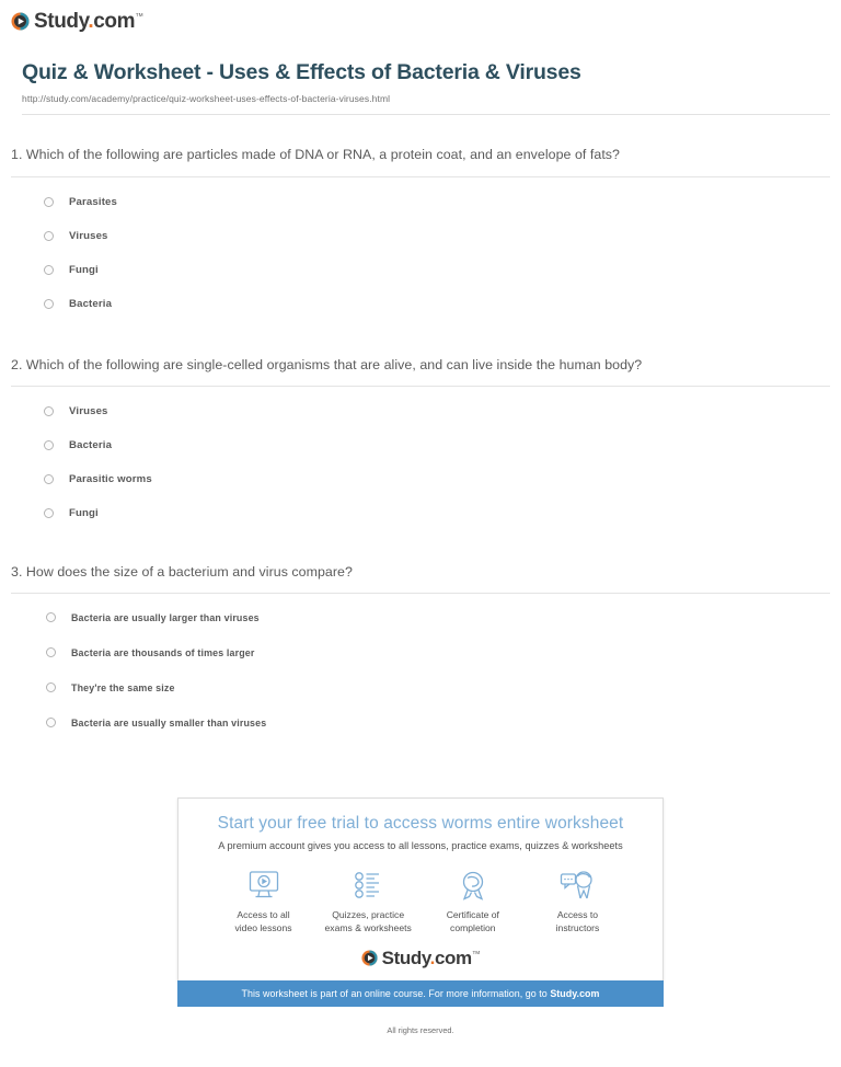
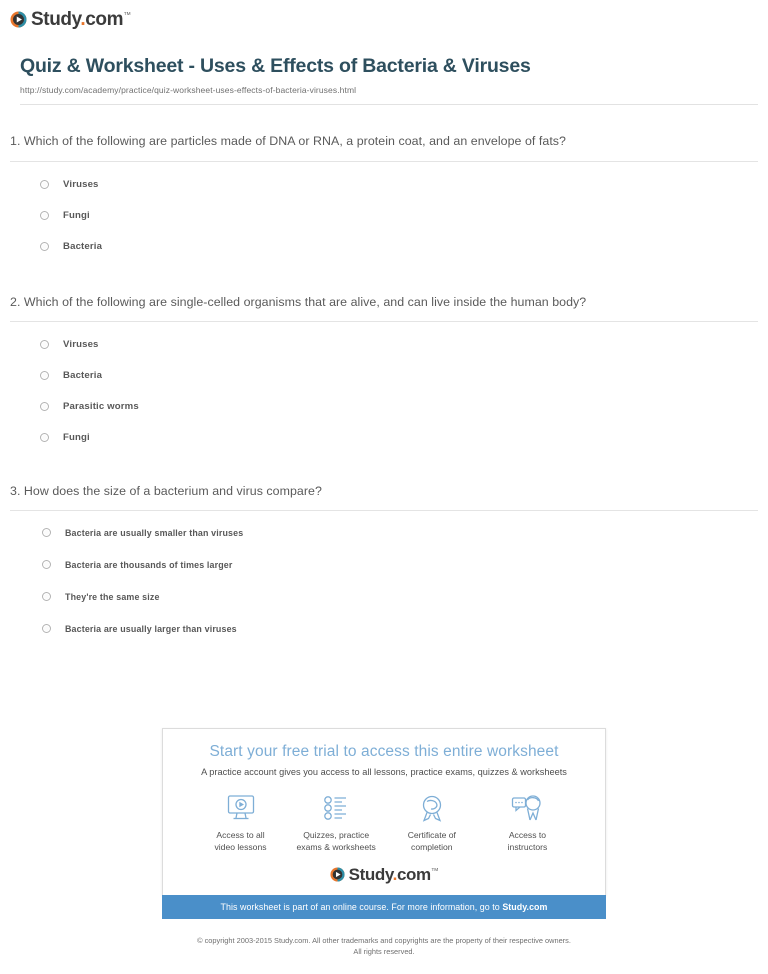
  Study.com™
  Quiz & Worksheet - Uses & Effects of Bacteria & Viruses
  http://study.com/academy/practice/quiz-worksheet-uses-effects-of-bacteria-viruses.html
  1. Which of the following are particles made of DNA or RNA, a protein coat, and an envelope of fats?
- Parasites
  Viruses
  Fungi
  Bacteria
  2. Which of the following are single-celled organisms that are alive, and can live inside the human body?
  Viruses
  Bacteria
  Parasitic worms
  Fungi
  3. How does the size of a bacterium and virus compare?
- Bacteria are usually larger than viruses
+ Bacteria are usually smaller than viruses
  Bacteria are thousands of times larger
  They're the same size
- Bacteria are usually smaller than viruses
+ Bacteria are usually larger than viruses
- Start your free trial to access worms entire worksheet
+ Start your free trial to access this entire worksheet
- A premium account gives you access to all lessons, practice exams, quizzes & worksheets
+ A practice account gives you access to all lessons, practice exams, quizzes & worksheets
  Access to all
  video lessons
  Quizzes, practice
  exams & worksheets
  Certificate of
  completion
  Access to
  instructors
  Study.com™
  This worksheet is part of an online course. For more information, go to Study.com
+ © copyright 2003-2015 Study.com. All other trademarks and copyrights are the property of their respective owners.
  All rights reserved.
